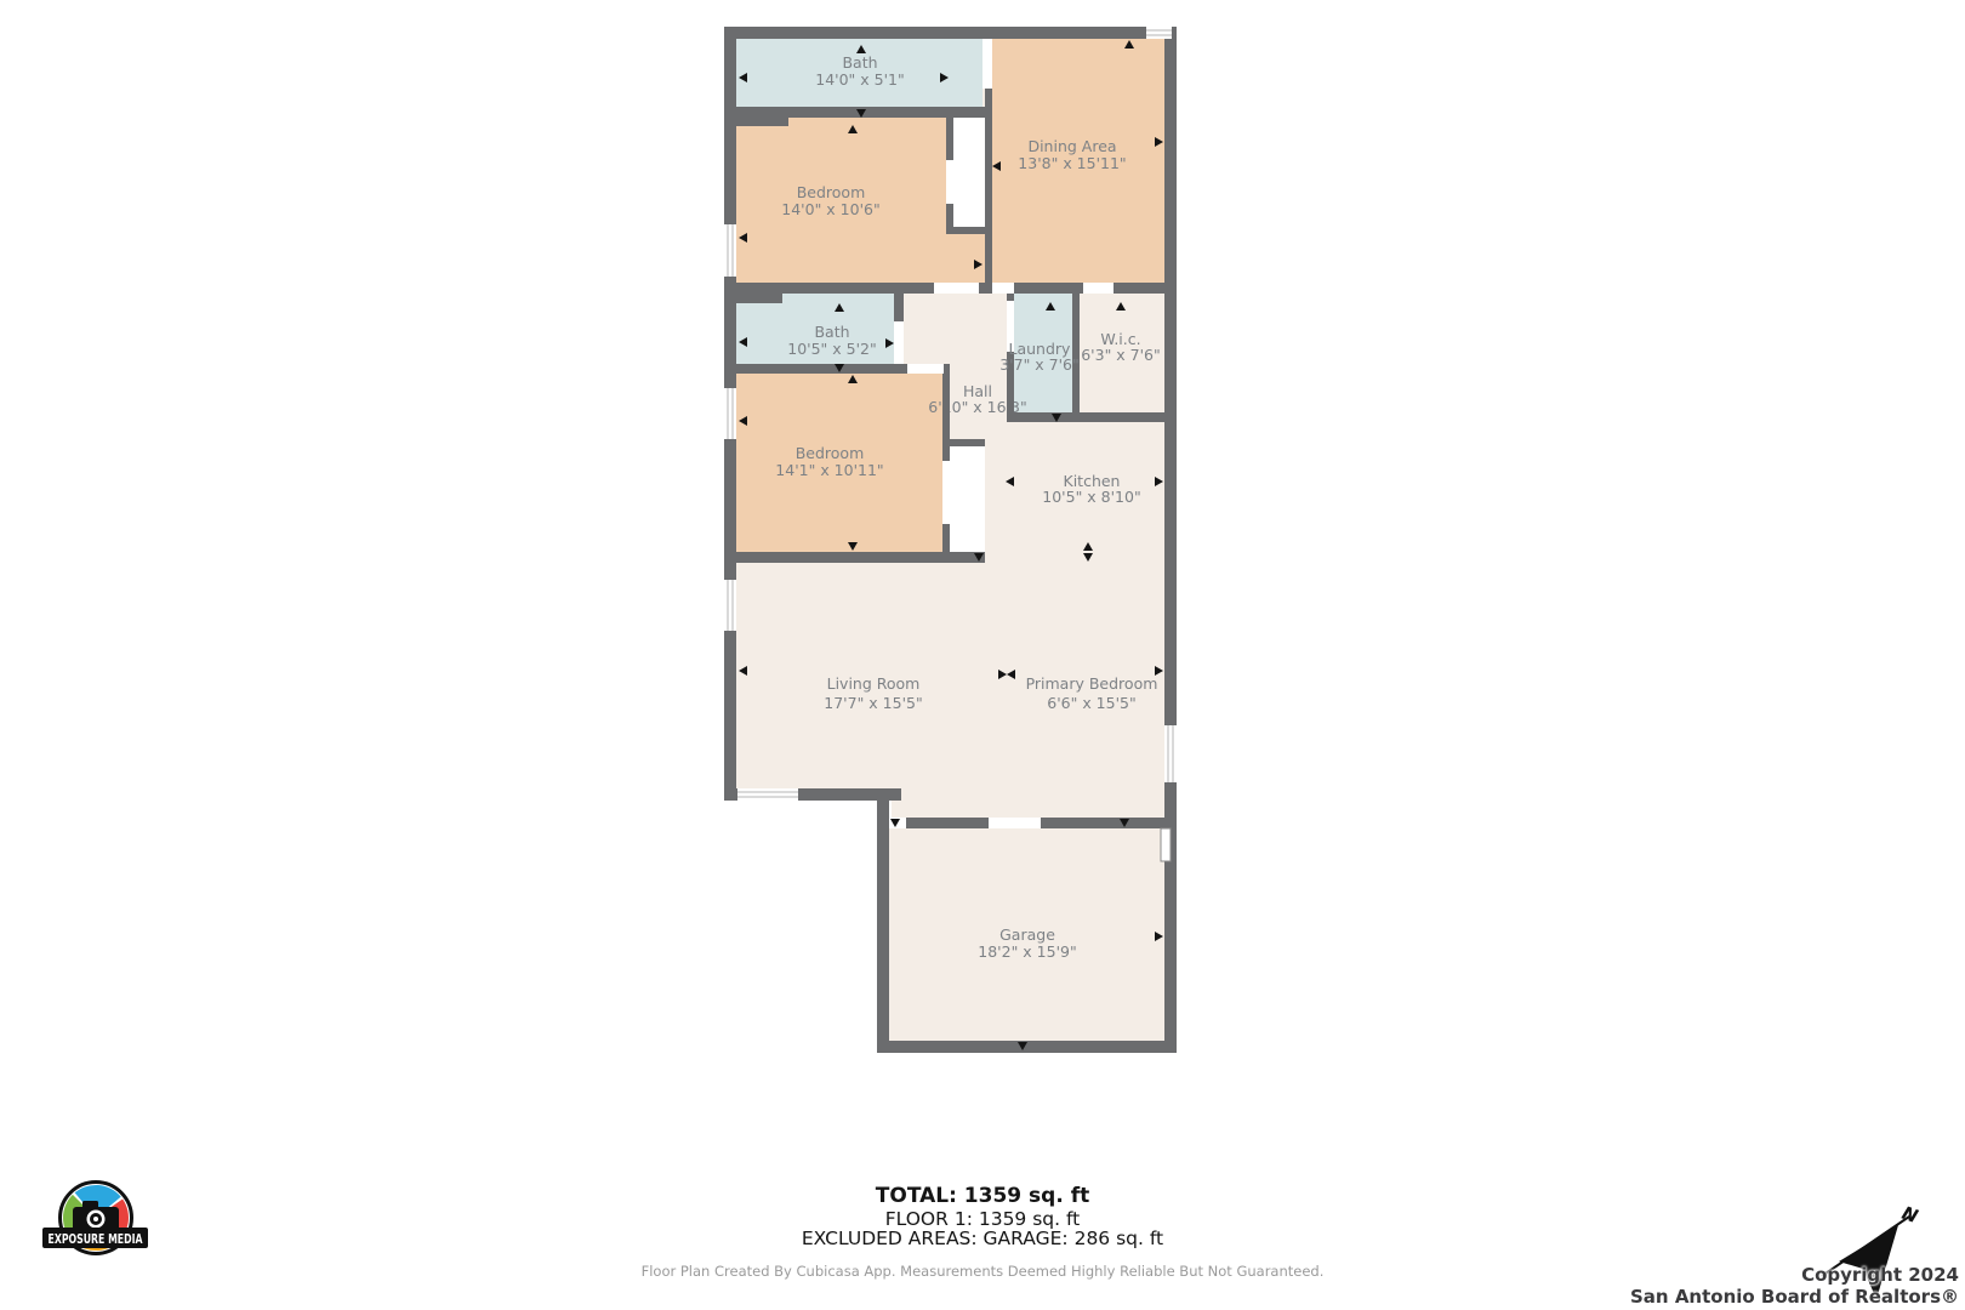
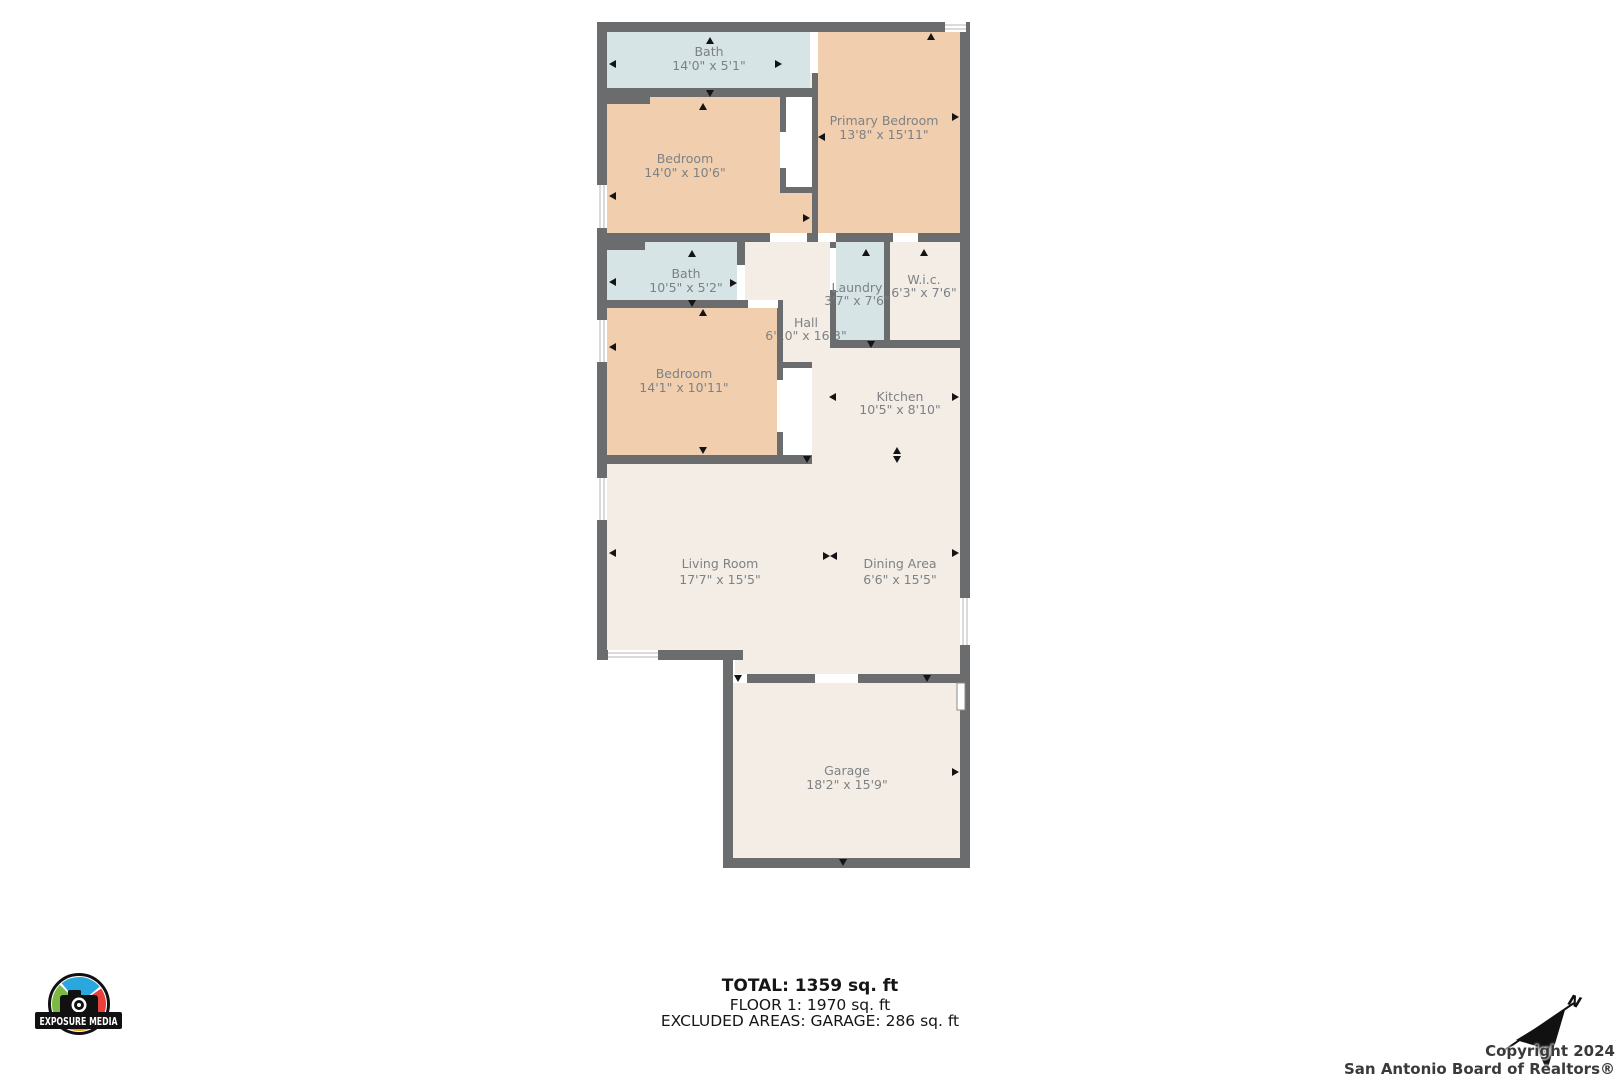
  Hall
  6'0" x 163"
  Bath
  14'0" x 5'1"
- Dining Area
+ Primary Bedroom
  13'8" x 15'11"
  Bedroom
  14'0" x 10'6"
  Bath
  10'5" x 5'2"
  Laundry
  3'7" x 7'6"
  W.i.c.
  6'3" x 7'6"
  Bedroom
  14'1" x 10'11"
  Kitchen
  10'5" x 8'10"
  Living Room
  17'7" x 15'5"
- Primary Bedroom
+ Dining Area
  6'6" x 15'5"
  Garage
  18'2" x 15'9"
  EXPOSURE MEDIA
  TOTAL: 1359 sq. ft
- FLOOR 1: 1359 sq. ft
+ FLOOR 1: 1970 sq. ft
  EXCLUDED AREAS: GARAGE: 286 sq. ft
- Floor Plan Created By Cubicasa App. Measurements Deemed Highly Reliable But Not Guaranteed.
  Copyright 2024
  San Antonio Board of Realtors®
